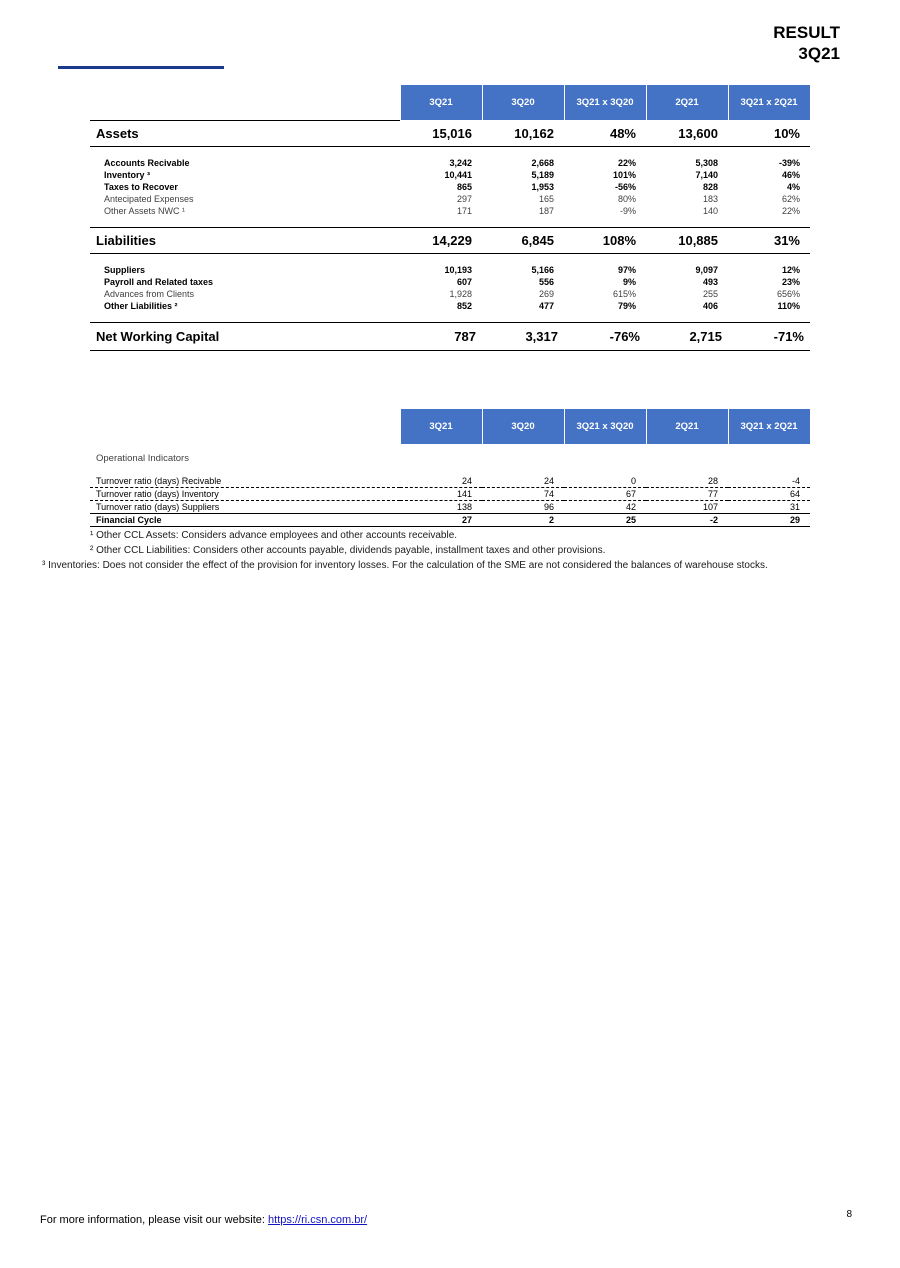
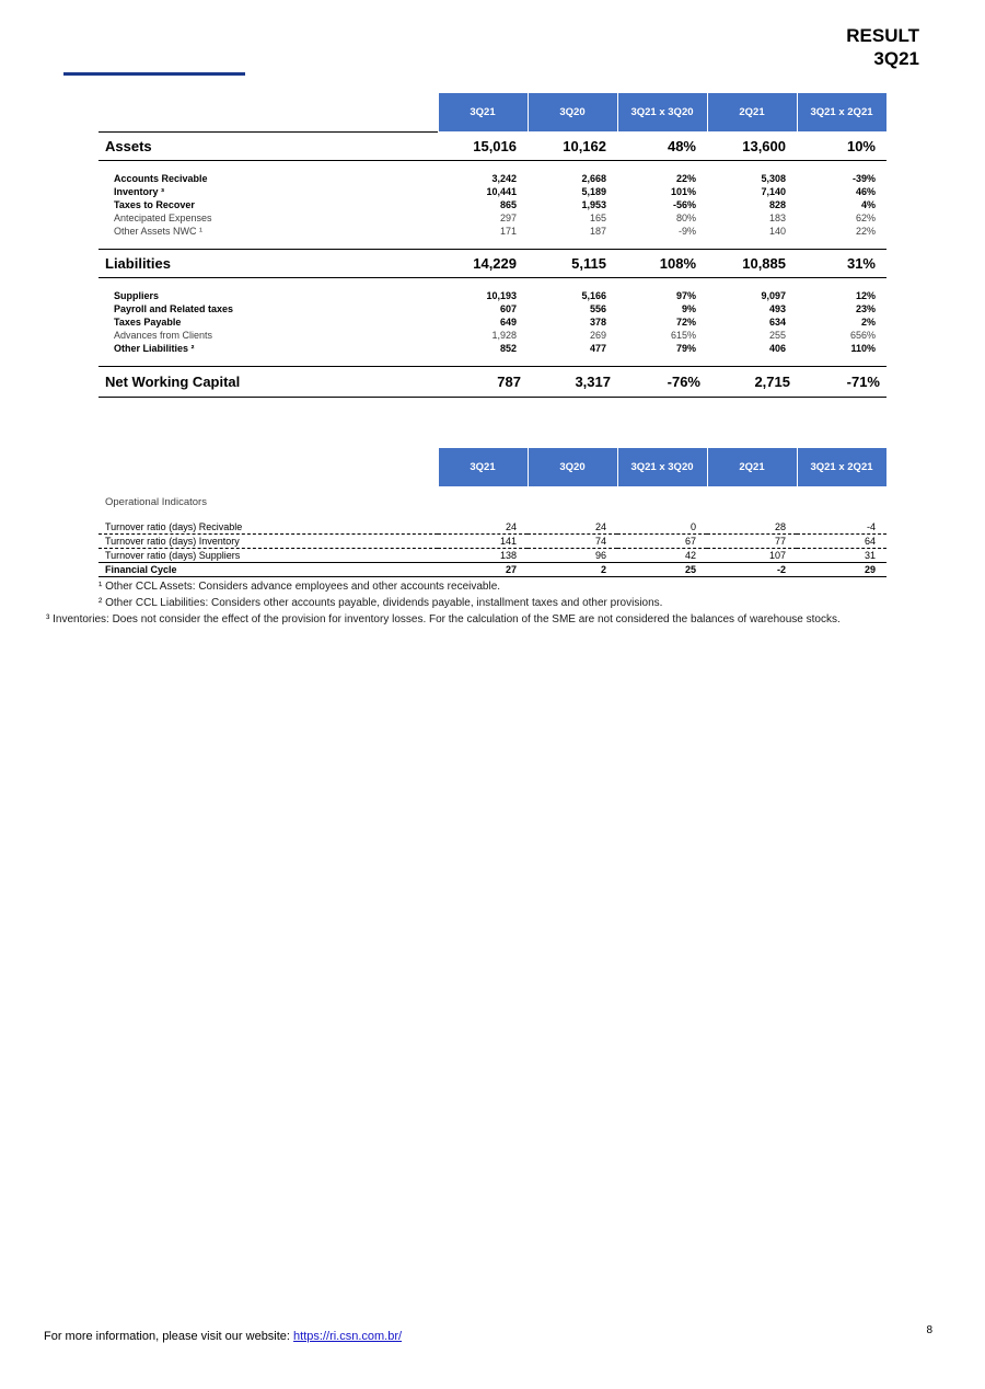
  RESULT
  3Q21
  	3Q21	3Q20	3Q21 x 3Q20	2Q21	3Q21 x 2Q21
  Assets	15,016	10,162	48%	13,600	10%
  Accounts Recivable	3,242	2,668	22%	5,308	-39%
  Inventory ³	10,441	5,189	101%	7,140	46%
  Taxes to Recover	865	1,953	-56%	828	4%
  Antecipated Expenses	297	165	80%	183	62%
  Other Assets NWC ¹	171	187	-9%	140	22%
- Liabilities	14,229	6,845	108%	10,885	31%
+ Liabilities	14,229	5,115	108%	10,885	31%
  Suppliers	10,193	5,166	97%	9,097	12%
  Payroll and Related taxes	607	556	9%	493	23%
+ Taxes Payable	649	378	72%	634	2%
  Advances from Clients	1,928	269	615%	255	656%
  Other Liabilities ²	852	477	79%	406	110%
  Net Working Capital	787	3,317	-76%	2,715	-71%
  	3Q21	3Q20	3Q21 x 3Q20	2Q21	3Q21 x 2Q21
  Operational Indicators
  Turnover ratio (days) Recivable	24	24	0	28	-4
  Turnover ratio (days) Inventory	141	74	67	77	64
  Turnover ratio (days) Suppliers	138	96	42	107	31
  Financial Cycle	27	2	25	-2	29
  ¹ Other CCL Assets: Considers advance employees and other accounts receivable.
  ² Other CCL Liabilities: Considers other accounts payable, dividends payable, installment taxes and other provisions.
  ³ Inventories: Does not consider the effect of the provision for inventory losses. For the calculation of the SME are not considered the balances of warehouse stocks.
  For more information, please visit our website: https://ri.csn.com.br/
  8
